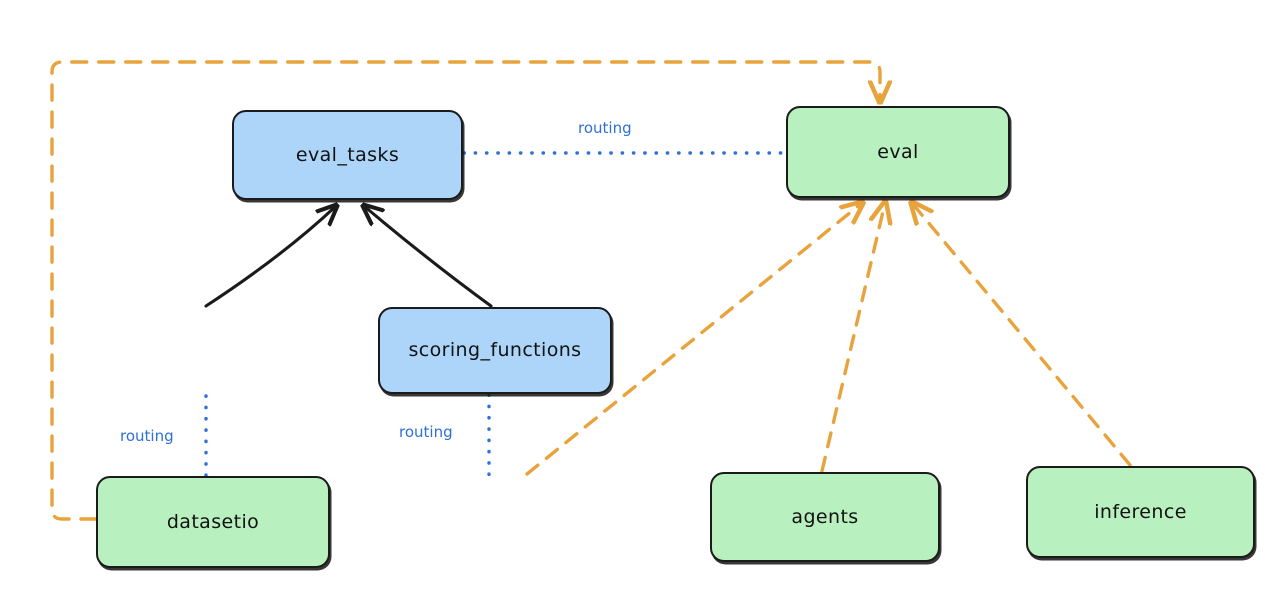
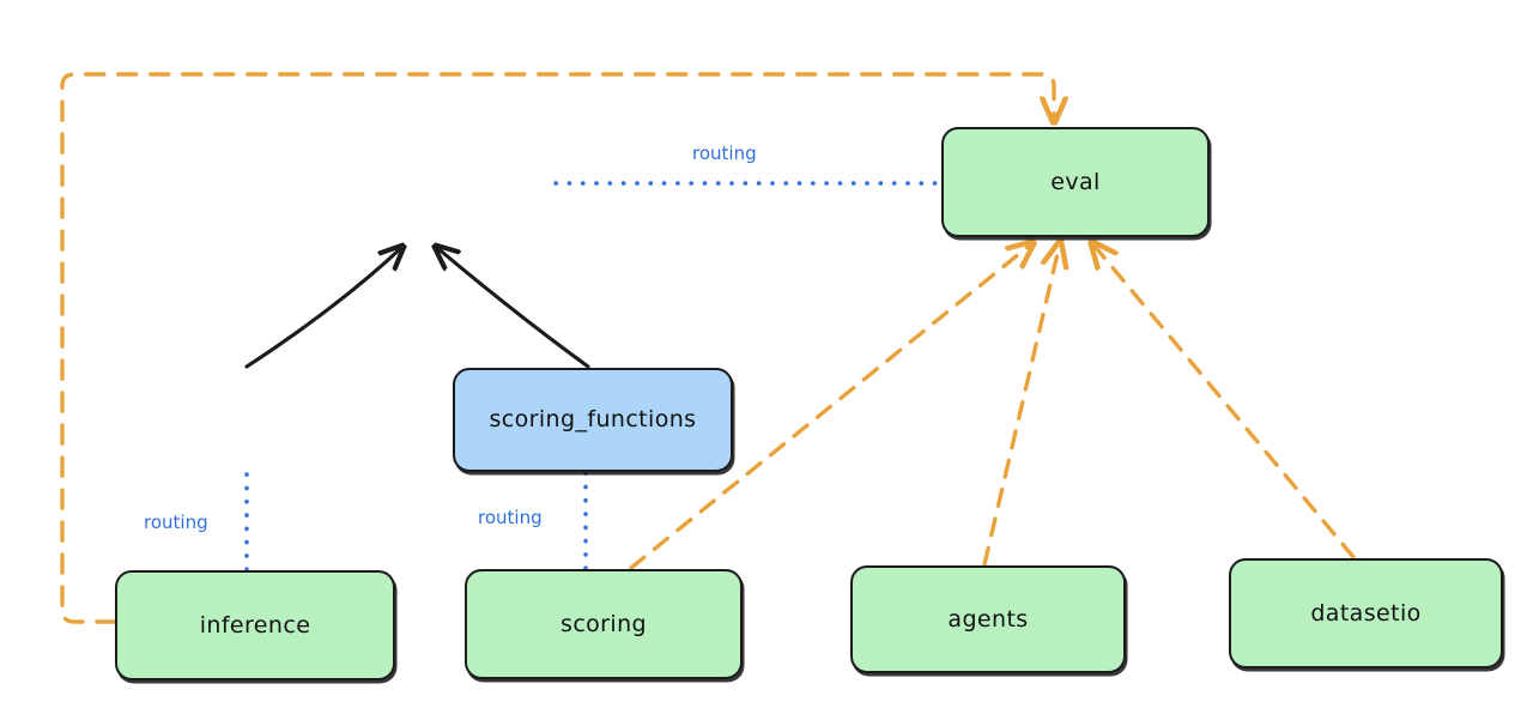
- eval_tasks
  eval
  scoring_functions
- datasetio
+ inference
+ scoring
  agents
- inference
+ datasetio
  routing
  routing
  routing
